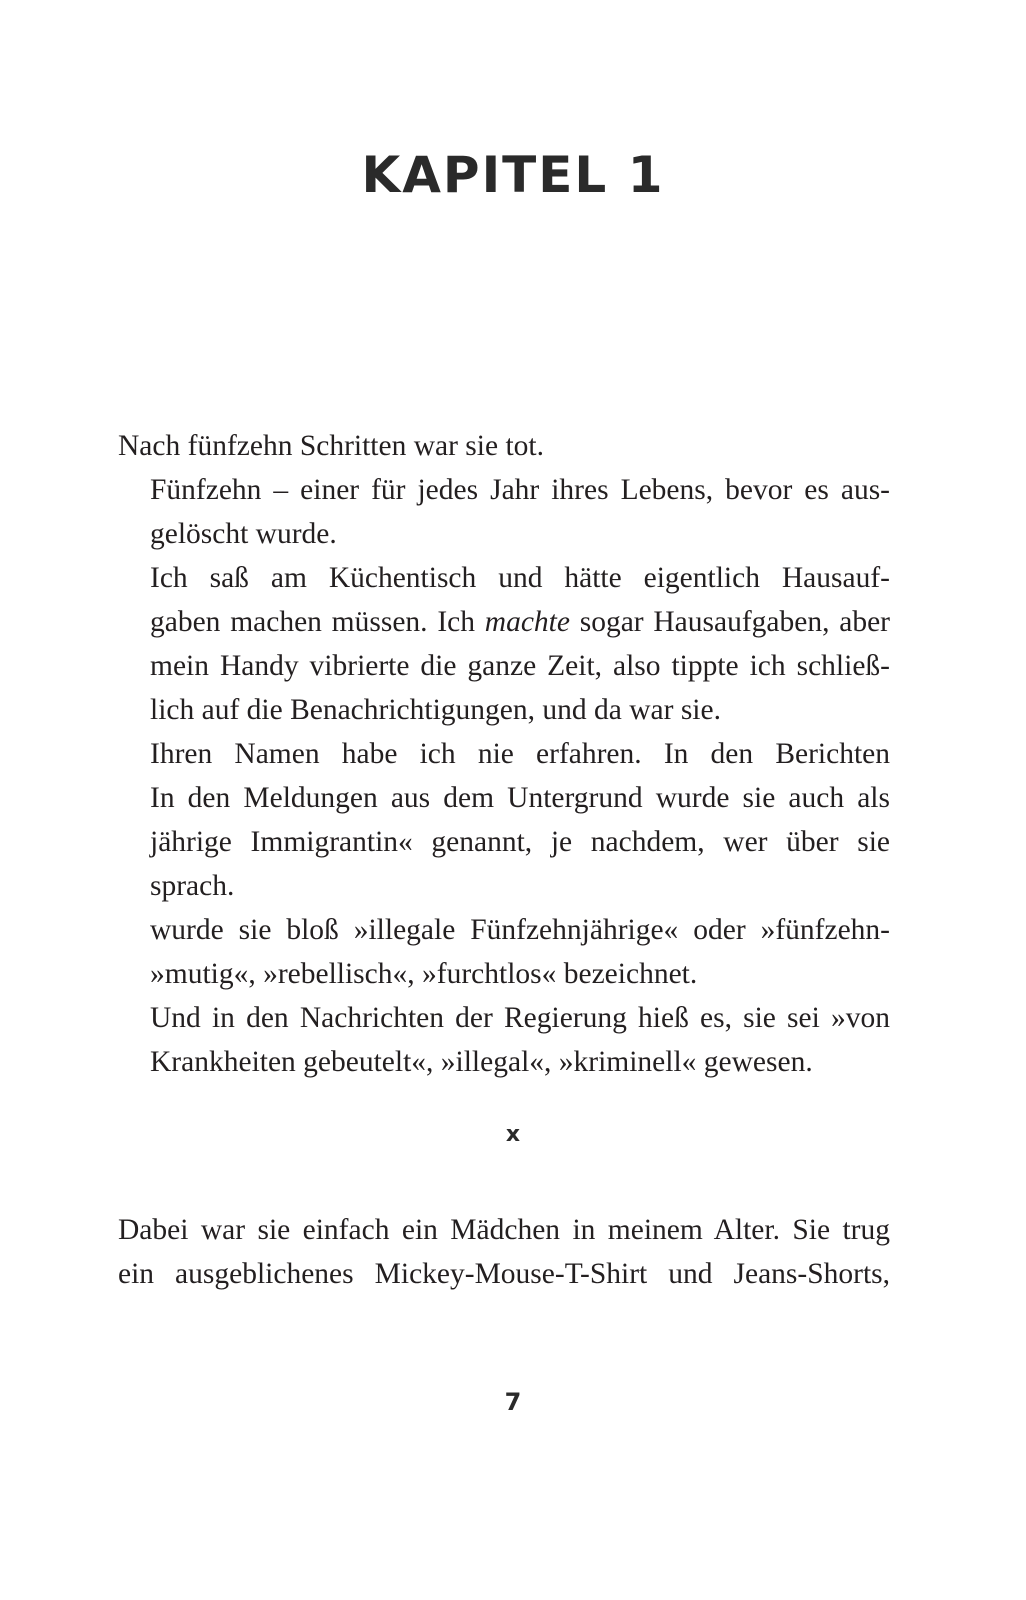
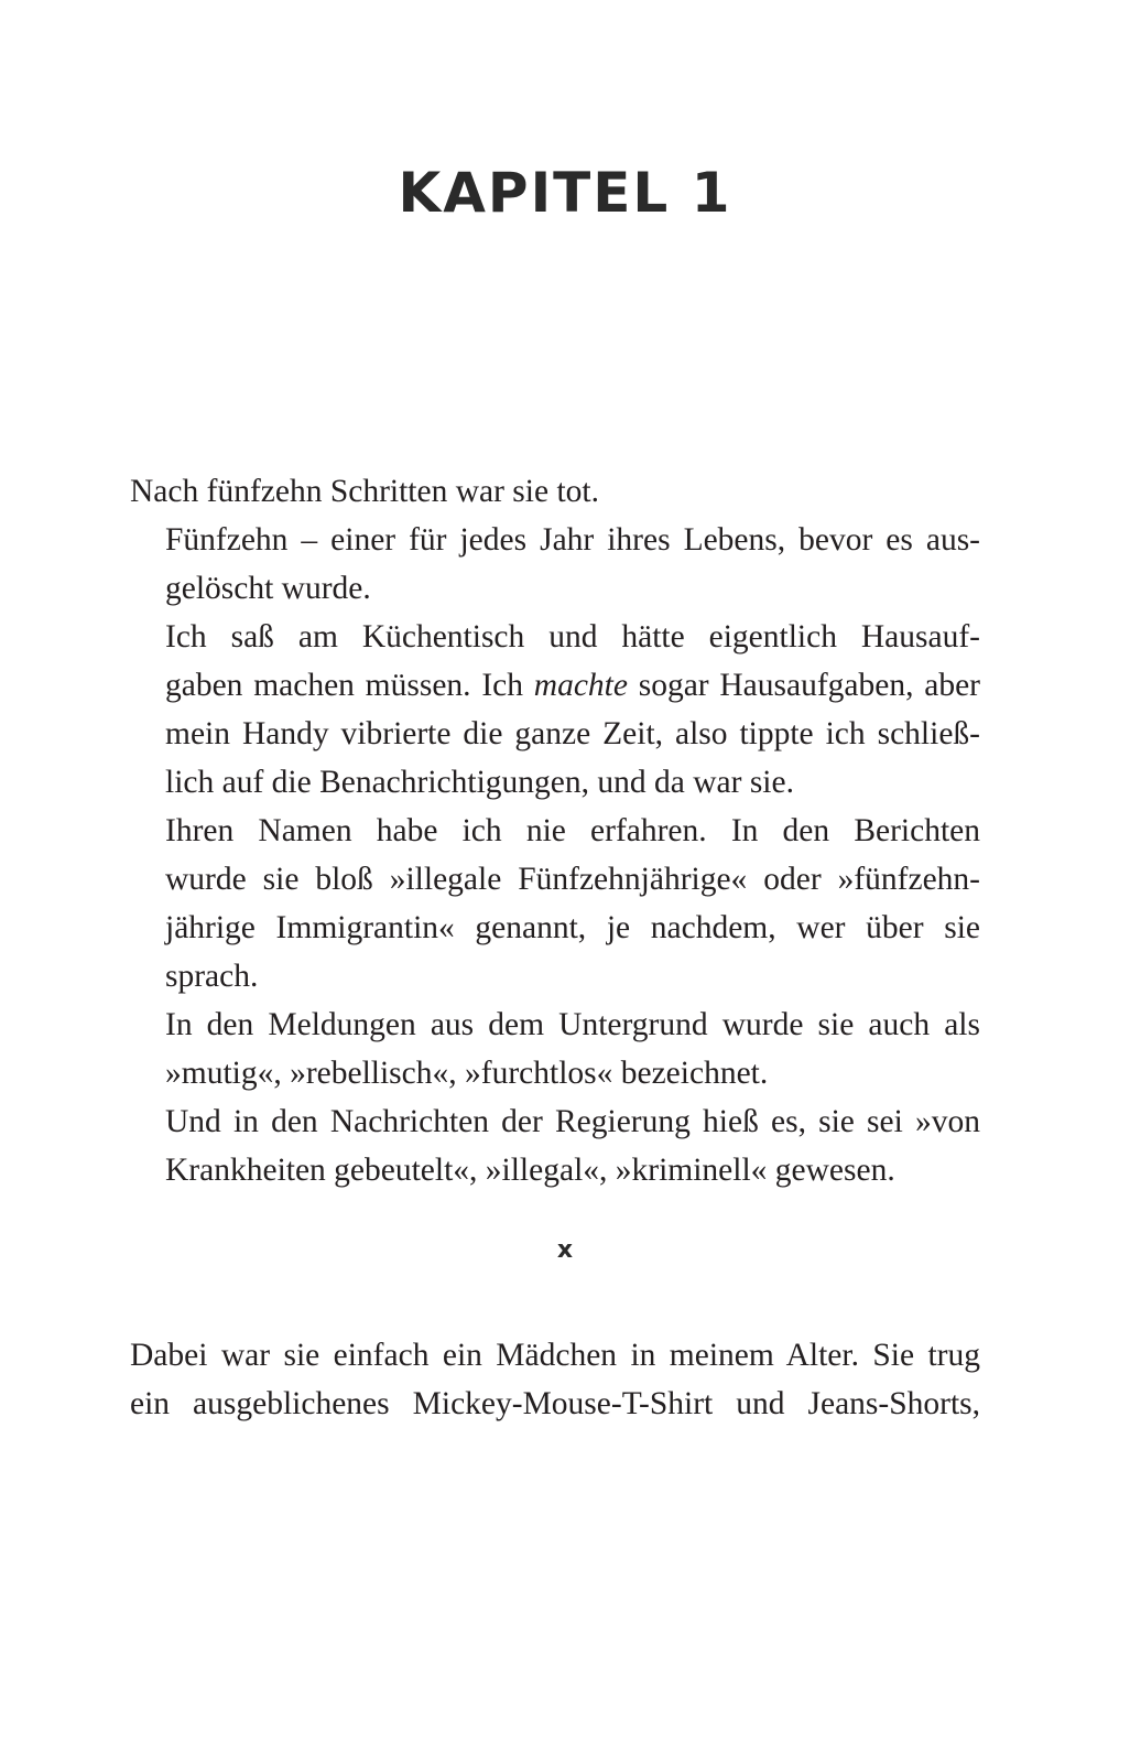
  KAPITEL 1
  Nach fünfzehn Schritten war sie tot.
  Fünfzehn – einer für jedes Jahr ihres Lebens, bevor es aus-
  gelöscht wurde.
  Ich saß am Küchentisch und hätte eigentlich Hausauf-
  gaben machen müssen. Ich machte sogar Hausaufgaben, aber
  mein Handy vibrierte die ganze Zeit, also tippte ich schließ-
  lich auf die Benachrichtigungen, und da war sie.
  Ihren Namen habe ich nie erfahren. In den Berichten
- In den Meldungen aus dem Untergrund wurde sie auch als
+ wurde sie bloß »illegale Fünfzehnjährige« oder »fünfzehn-
  jährige Immigrantin« genannt, je nachdem, wer über sie
  sprach.
- wurde sie bloß »illegale Fünfzehnjährige« oder »fünfzehn-
+ In den Meldungen aus dem Untergrund wurde sie auch als
  »mutig«, »rebellisch«, »furchtlos« bezeichnet.
  Und in den Nachrichten der Regierung hieß es, sie sei »von
  Krankheiten gebeutelt«, »illegal«, »kriminell« gewesen.
  x
  Dabei war sie einfach ein Mädchen in meinem Alter. Sie trug
  ein ausgeblichenes Mickey-Mouse-T-Shirt und Jeans-Shorts,
- 7
